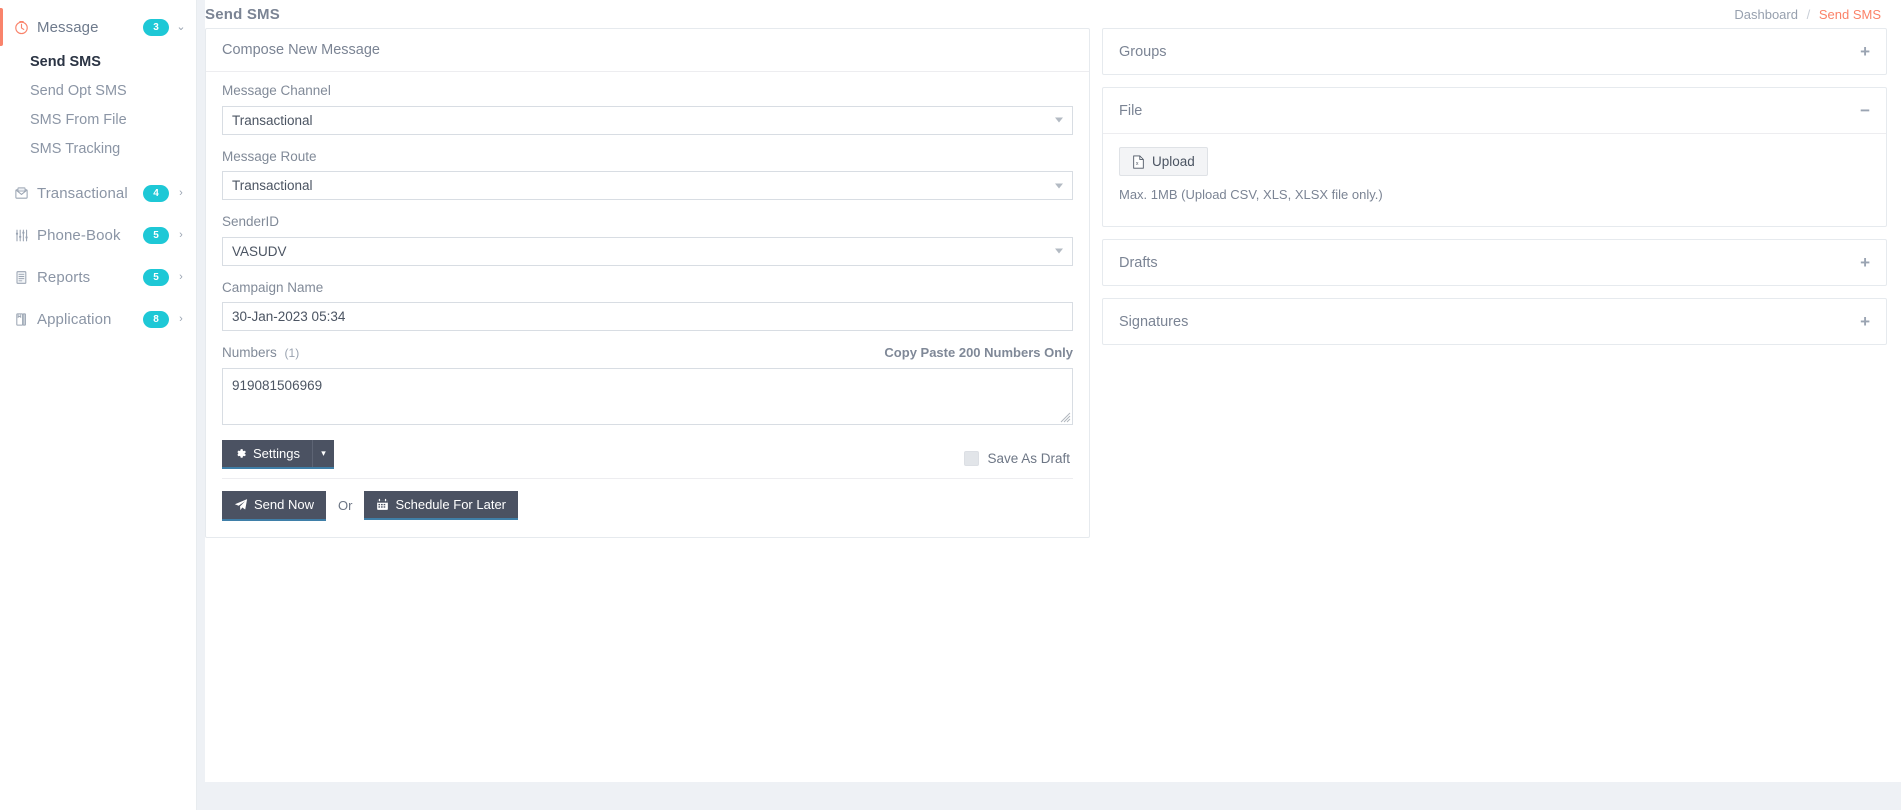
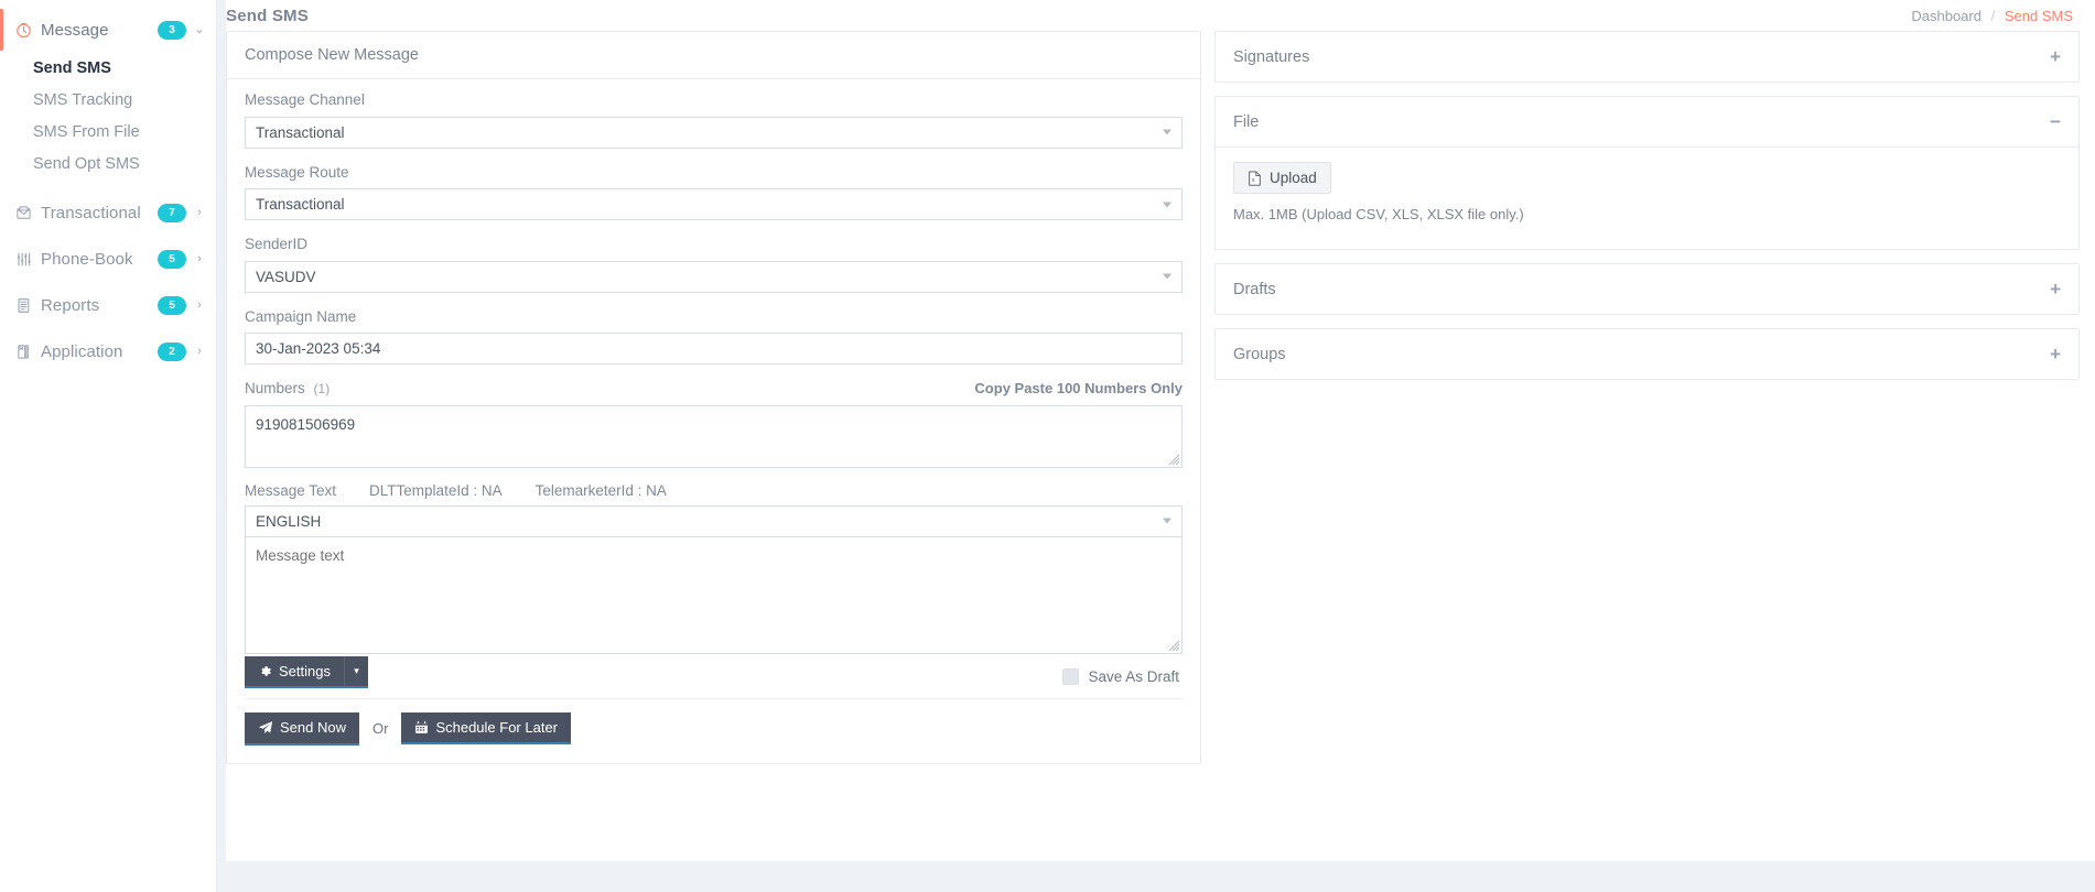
  Message
  3
  ⌄
  Send SMS
- Send Opt SMS
+ SMS Tracking
  SMS From File
- SMS Tracking
+ Send Opt SMS
  Transactional
- 4
+ 7
  ›
  Phone-Book
  5
  ›
  Reports
  5
  ›
  Application
- 8
+ 2
  ›
  Send SMS
  Dashboard / Send SMS
  Compose New Message
  Message Channel
  Transactional
  Message Route
  Transactional
  SenderID
  VASUDV
  Campaign Name
  30-Jan-2023 05:34
  Numbers (1)
- Copy Paste 200 Numbers Only
+ Copy Paste 100 Numbers Only
  919081506969
+ Message Text
+ DLTTemplateId : NA
+ TelemarketerId : NA
+ ENGLISH
+ Message text
  Save As Draft
  Settings
  ▾
  Send Now
  Or
  Schedule For Later
- Groups
+ Signatures
  +
  File
  −
  Upload
  Max. 1MB (Upload CSV, XLS, XLSX file only.)
  Drafts
  +
- Signatures
+ Groups
  +
